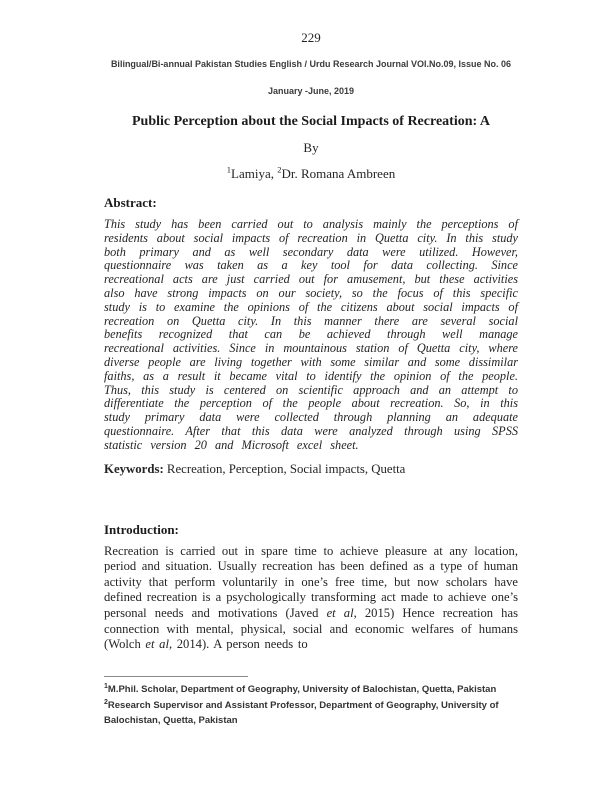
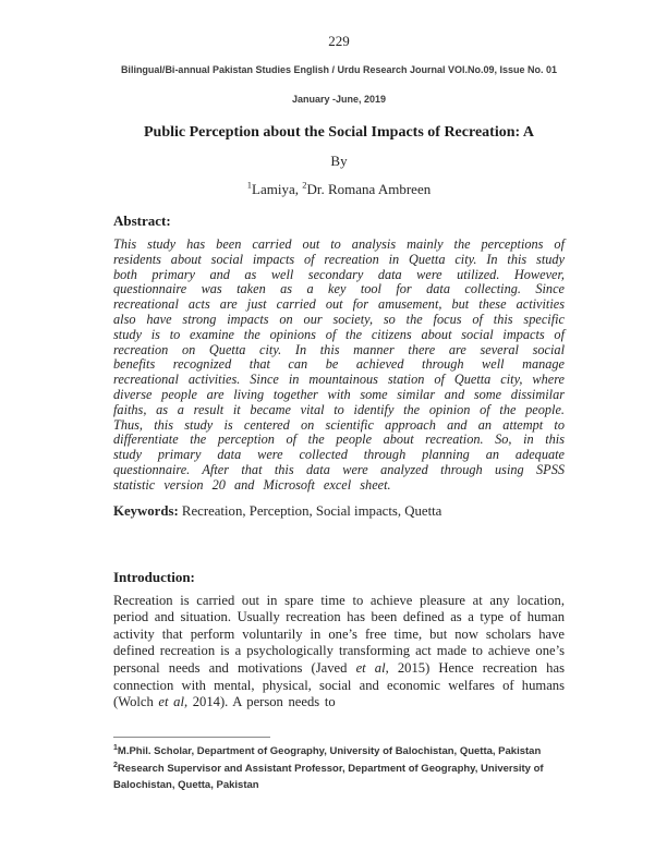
  229
- Bilingual/Bi-annual Pakistan Studies English / Urdu Research Journal VOl.No.09, Issue No. 06
+ Bilingual/Bi-annual Pakistan Studies English / Urdu Research Journal VOl.No.09, Issue No. 01
  January -June, 2019
  Public Perception about the Social Impacts of Recreation: A
  By
  1Lamiya, 2Dr. Romana Ambreen
  Abstract:
  This study has been carried out to analysis mainly the perceptions of residents about social impacts of recreation in Quetta city. In this study both primary and as well secondary data were utilized. However, questionnaire was taken as a key tool for data collecting. Since recreational acts are just carried out for amusement, but these activities also have strong impacts on our society, so the focus of this specific study is to examine the opinions of the citizens about social impacts of recreation on Quetta city. In this manner there are several social benefits recognized that can be achieved through well manage recreational activities. Since in mountainous station of Quetta city, where diverse people are living together with some similar and some dissimilar faiths, as a result it became vital to identify the opinion of the people. Thus, this study is centered on scientific approach and an attempt to differentiate the perception of the people about recreation. So, in this study primary data were collected through planning an adequate questionnaire. After that this data were analyzed through using SPSS statistic version 20 and Microsoft excel sheet.
  Keywords: Recreation, Perception, Social impacts, Quetta
  Introduction:
  Recreation is carried out in spare time to achieve pleasure at any location, period and situation. Usually recreation has been defined as a type of human activity that perform voluntarily in one’s free time, but now scholars have defined recreation is a psychologically transforming act made to achieve one’s personal needs and motivations (Javed et al, 2015) Hence recreation has connection with mental, physical, social and economic welfares of humans (Wolch et al, 2014). A person needs to
  M.Phil. Scholar, Department of Geography, University of Balochistan, Quetta, Pakistan
  Research Supervisor and Assistant Professor, Department of Geography, University of Balochistan, Quetta, Pakistan
